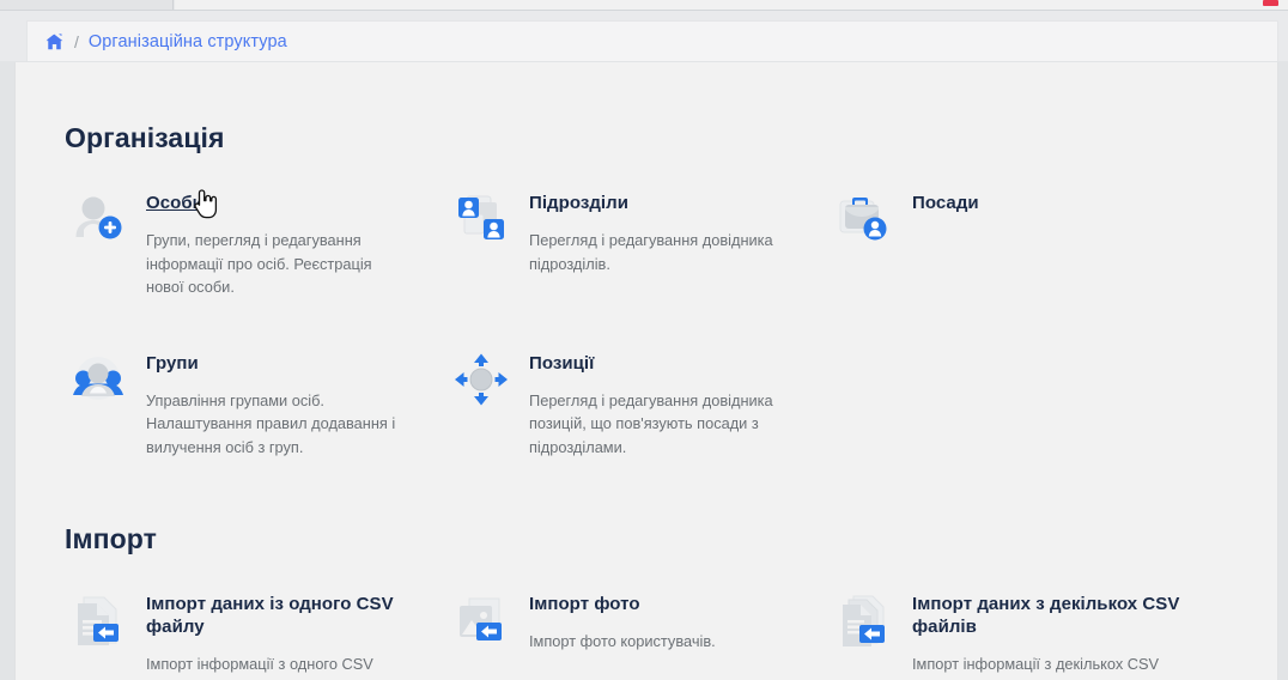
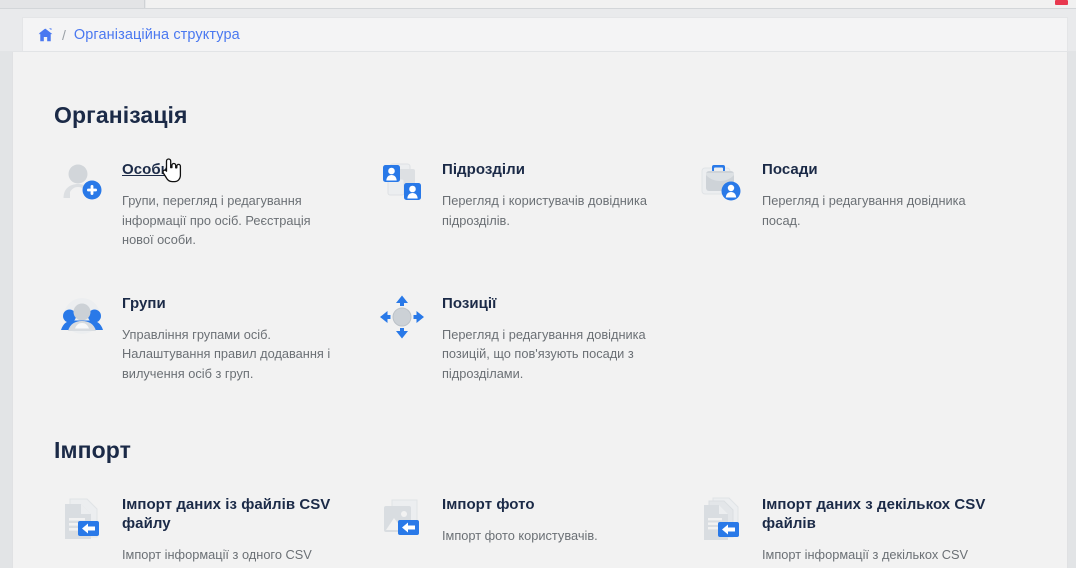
  /
  Організаційна структура
  Організація
  Особ
  Групи, перегляд і редагування інформації про осіб. Реєстрація нової особи.
  Підрозділи
- Перегляд і редагування довідника підрозділів.
+ Перегляд і користувачів довідника підрозділів.
  Посади
+ Перегляд і редагування довідника посад.
  Групи
  Управління групами осіб. Налаштування правил додавання і вилучення осіб з груп.
  Позиції
  Перегляд і редагування довідника позицій, що пов'язують посади з підрозділами.
  Імпорт
- Імпорт даних із одного CSV файлу
+ Імпорт даних із файлів CSV файлу
  Імпорт інформації з одного CSV
  Імпорт фото
  Імпорт фото користувачів.
  Імпорт даних з декількох CSV файлів
  Імпорт інформації з декількох CSV
